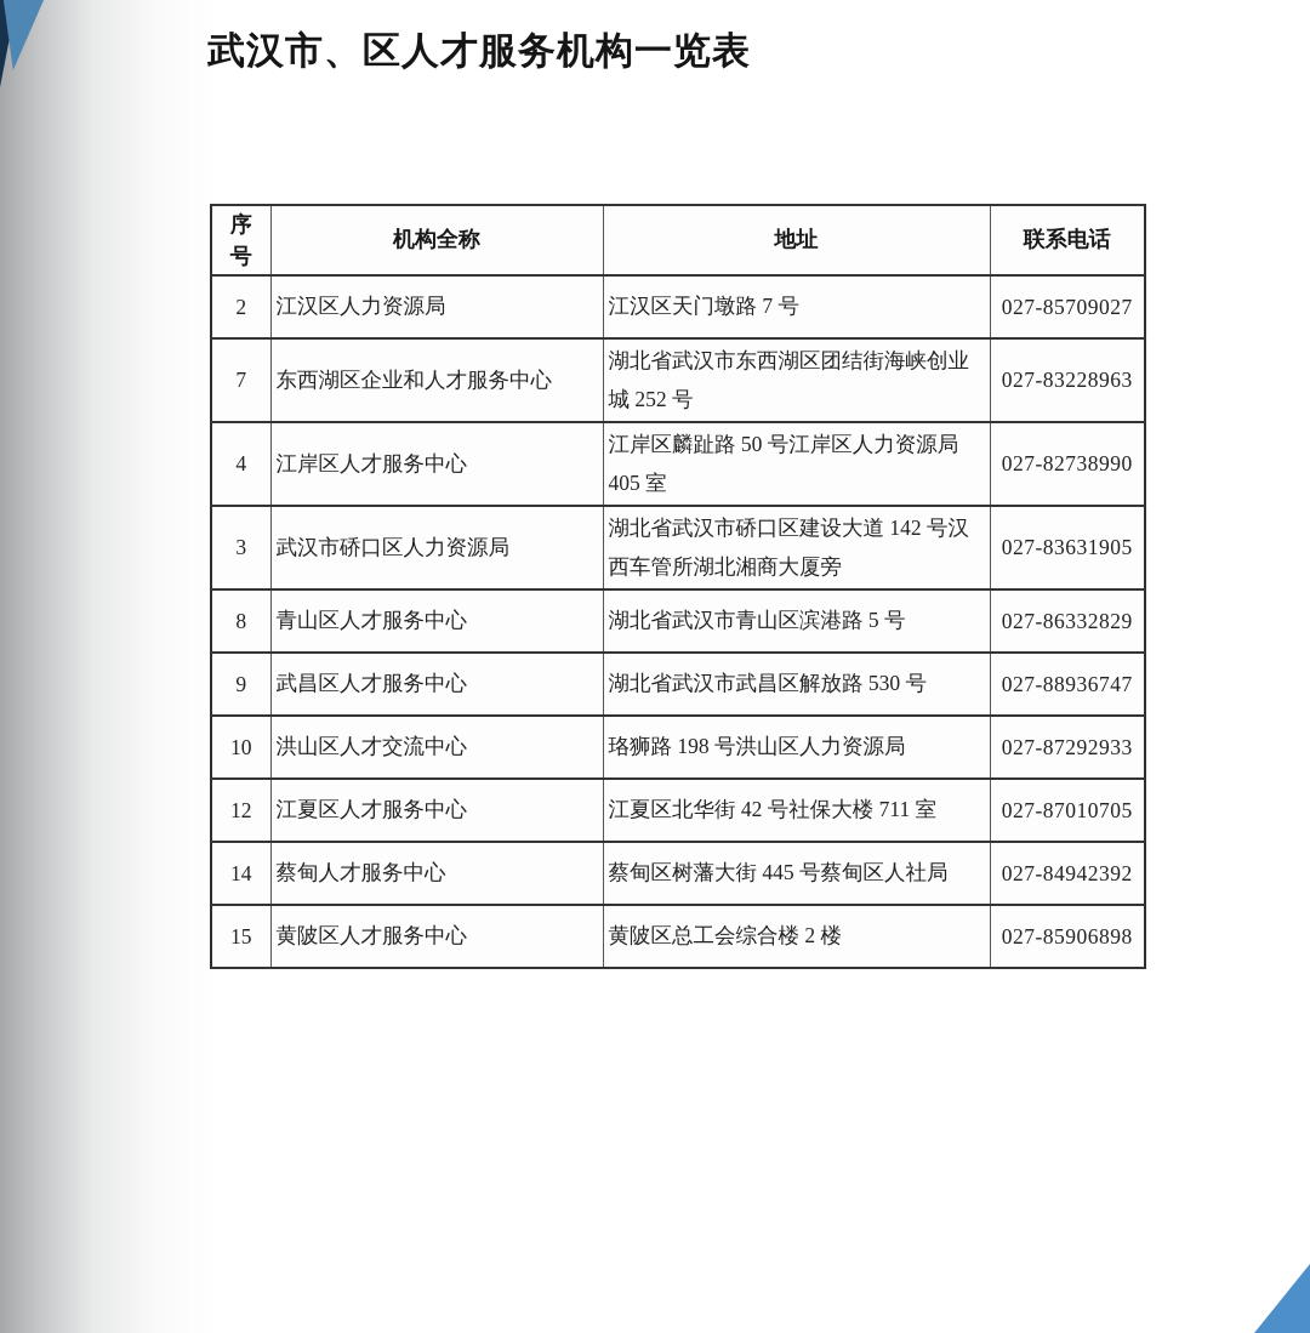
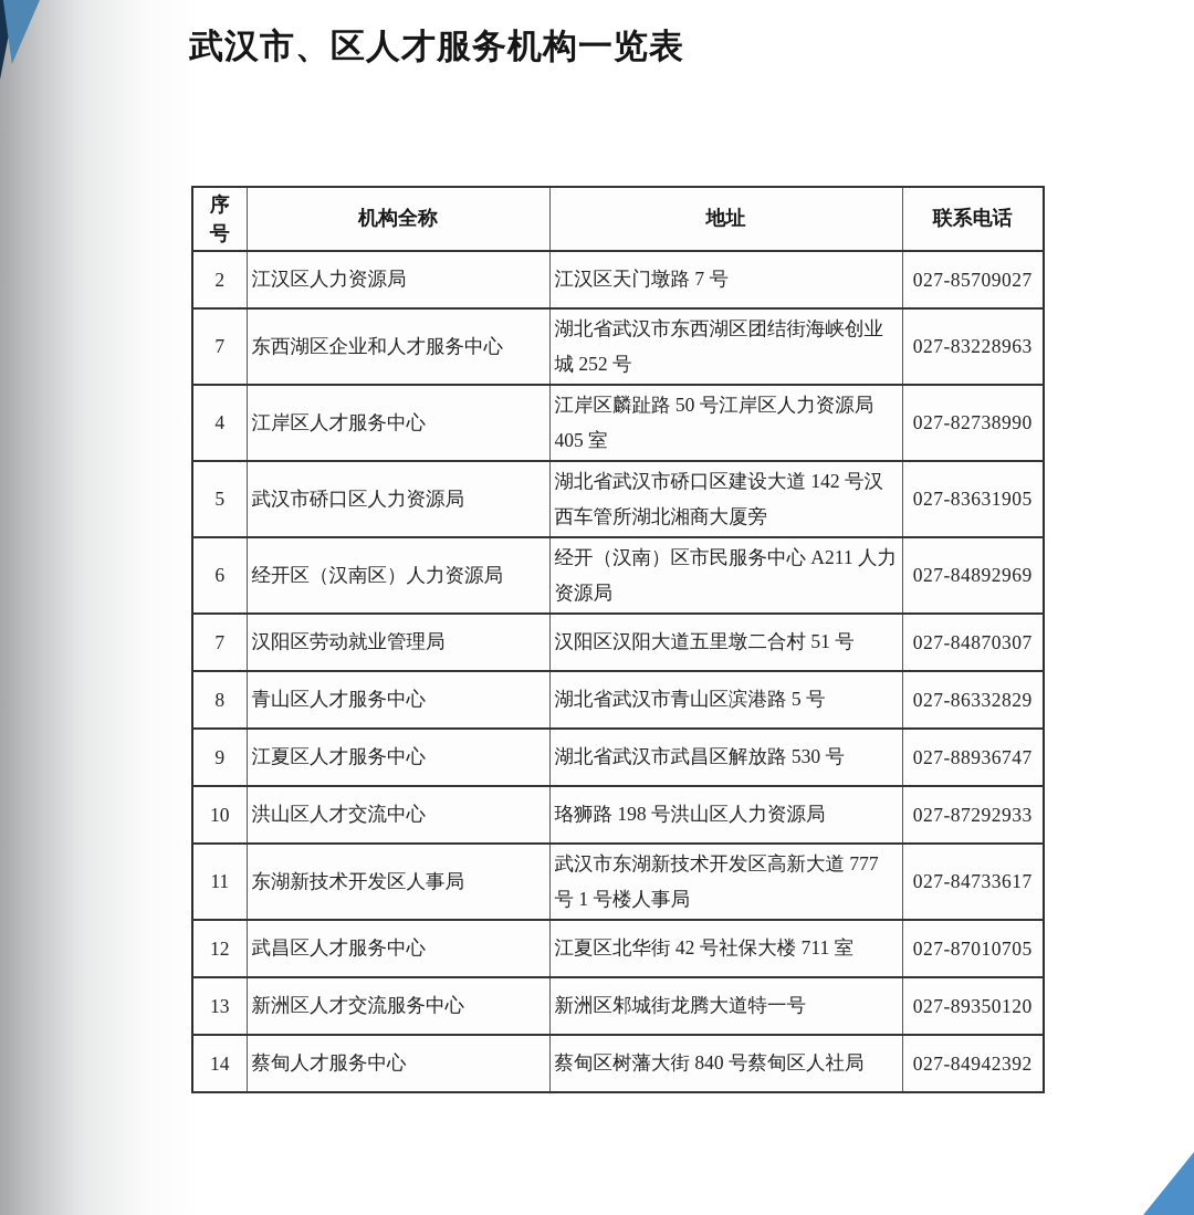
  武汉市、区人才服务机构一览表
  序号	机构全称	地址	联系电话
  2	江汉区人力资源局	江汉区天门墩路 7 号	027-85709027
  7	东西湖区企业和人才服务中心	湖北省武汉市东西湖区团结街海峡创业城 252 号	027-83228963
  4	江岸区人才服务中心	江岸区麟趾路 50 号江岸区人力资源局 405 室	027-82738990
- 3	武汉市硚口区人力资源局	湖北省武汉市硚口区建设大道 142 号汉西车管所湖北湘商大厦旁	027-83631905
+ 5	武汉市硚口区人力资源局	湖北省武汉市硚口区建设大道 142 号汉西车管所湖北湘商大厦旁	027-83631905
+ 6	经开区（汉南区）人力资源局	经开（汉南）区市民服务中心 A211 人力资源局	027-84892969
+ 7	汉阳区劳动就业管理局	汉阳区汉阳大道五里墩二合村 51 号	027-84870307
  8	青山区人才服务中心	湖北省武汉市青山区滨港路 5 号	027-86332829
- 9	武昌区人才服务中心	湖北省武汉市武昌区解放路 530 号	027-88936747
+ 9	江夏区人才服务中心	湖北省武汉市武昌区解放路 530 号	027-88936747
  10	洪山区人才交流中心	珞狮路 198 号洪山区人力资源局	027-87292933
+ 11	东湖新技术开发区人事局	武汉市东湖新技术开发区高新大道 777 号 1 号楼人事局	027-84733617
- 12	江夏区人才服务中心	江夏区北华街 42 号社保大楼 711 室	027-87010705
+ 12	武昌区人才服务中心	江夏区北华街 42 号社保大楼 711 室	027-87010705
+ 13	新洲区人才交流服务中心	新洲区邾城街龙腾大道特一号	027-89350120
- 14	蔡甸人才服务中心	蔡甸区树藩大街 445 号蔡甸区人社局	027-84942392
+ 14	蔡甸人才服务中心	蔡甸区树藩大街 840 号蔡甸区人社局	027-84942392
- 15	黄陂区人才服务中心	黄陂区总工会综合楼 2 楼	027-85906898
